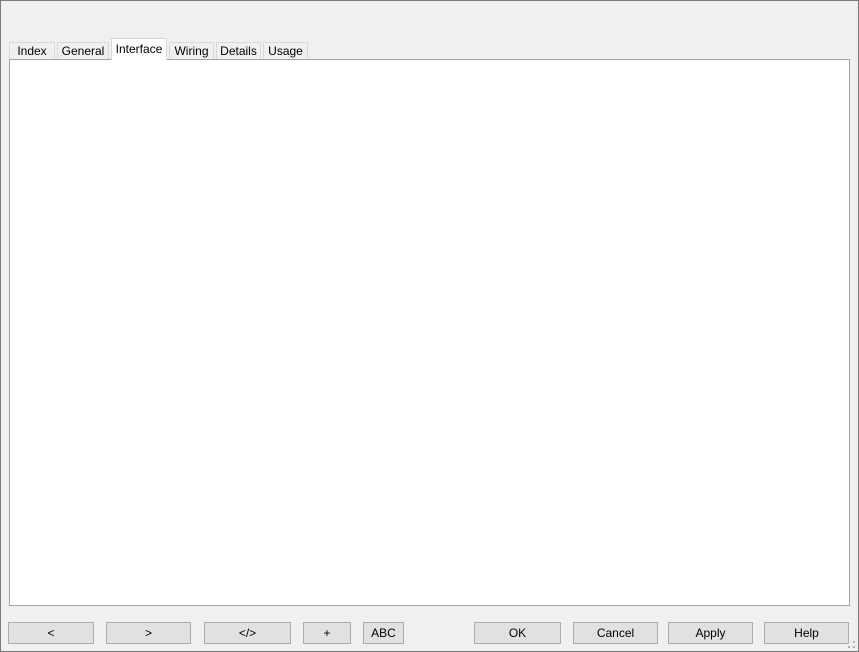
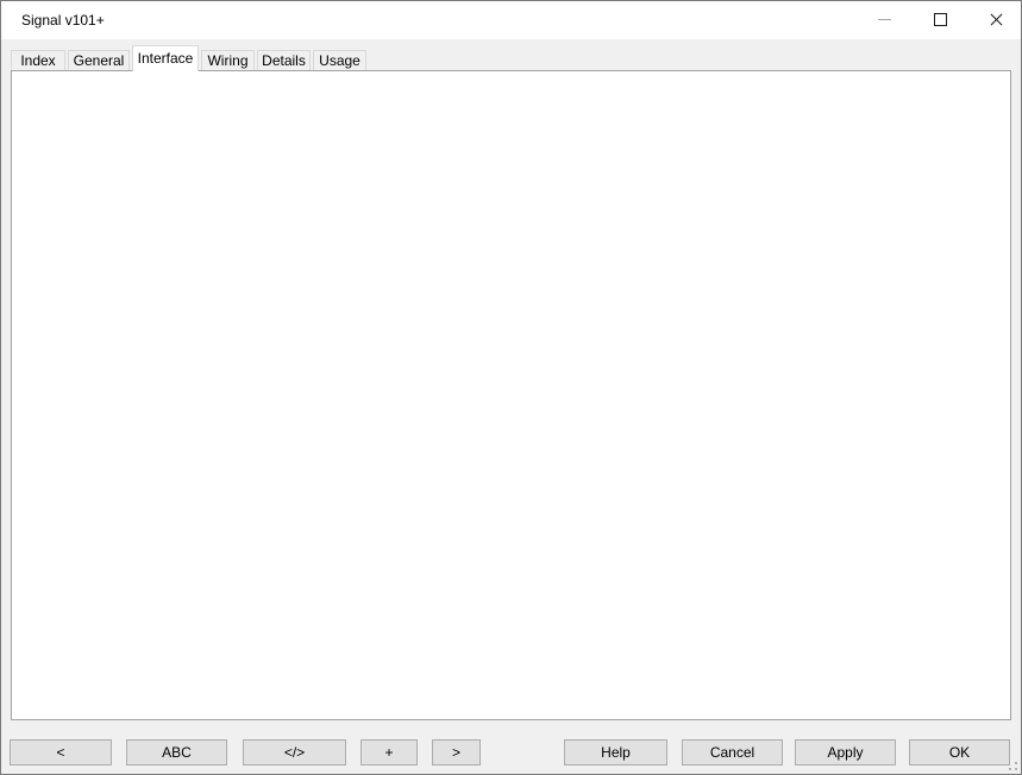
+ Signal v101+
  Index
  General
  Interface
  Wiring
  Details
  Usage
  <
- >
+ ABC
  </>
  +
- ABC
+ >
- OK
+ Help
  Cancel
  Apply
- Help
+ OK
